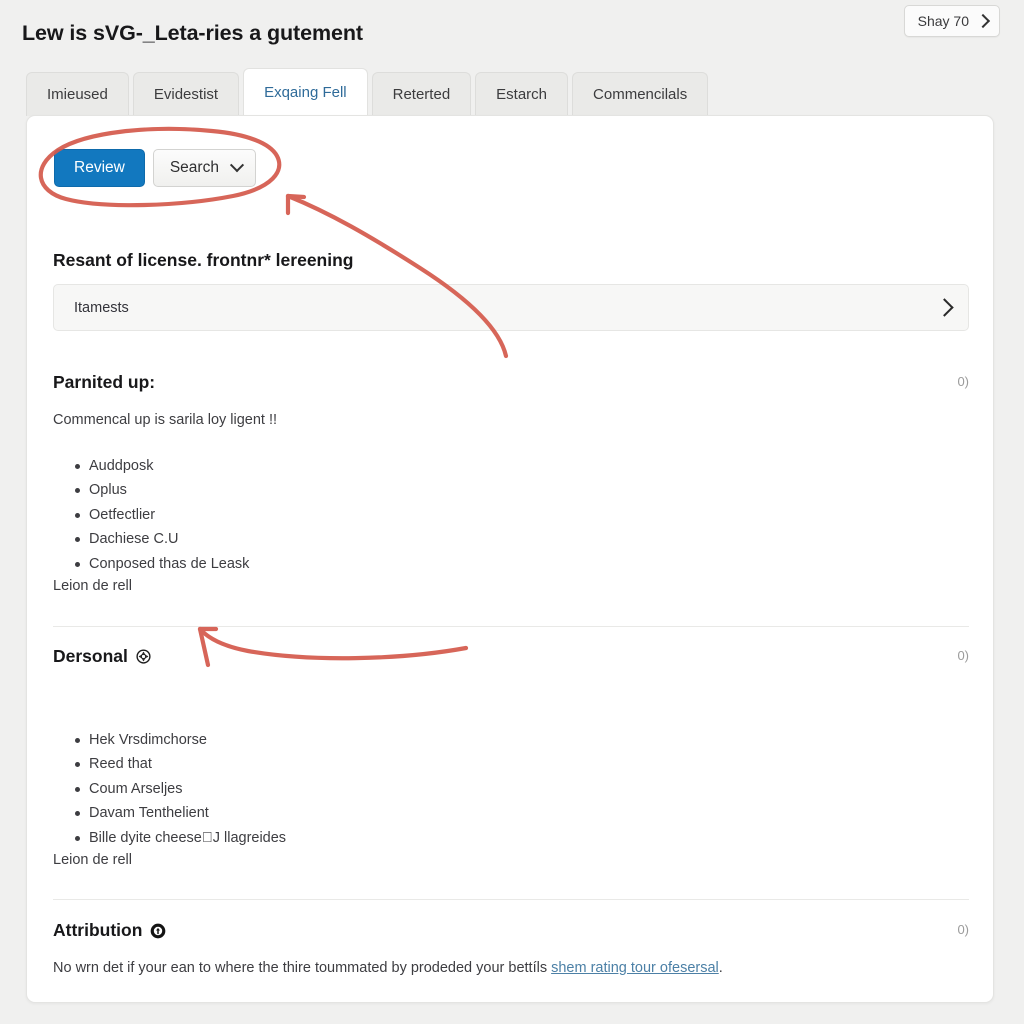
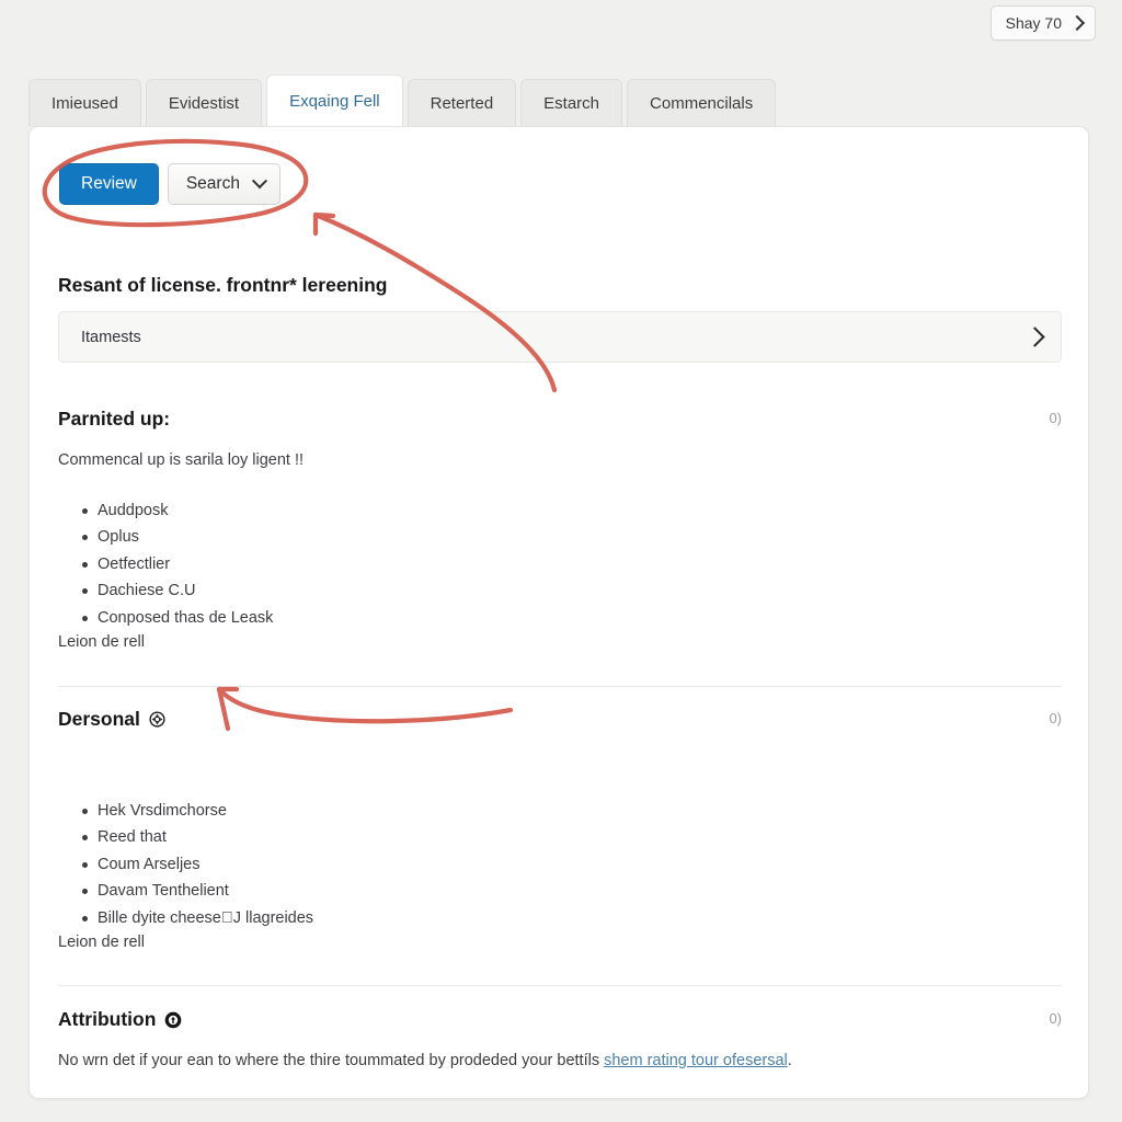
- Lew is sVG-_Leta‑ries a gutement
  Shay 70
  Imieused
  Evidestist
  Exqaing Fell
  Reterted
  Estarch
  Commencilals
  Review
  Search
  Resant of license. frontnr* lereening
  Itamests
  Parnited up:
  0)
  Commencal up is sarila loy ligent !!
  Auddposk
  Oplus
  Oetfectlier
  Dachiese C.U
  Conposed thas de Leask
  Leion de rell
  Dersonal
  0)
  Hek Vrsdimchorse
  Reed that
  Coum Arseljes
  Davam Tenthelient
  Bille dyite cheeseِJ llagreides
  Leion de rell
  Attribution
  0)
  No wrn det if your ean to where the thire toummated by prodeded your bettíls shem rating tour ofesersal.
